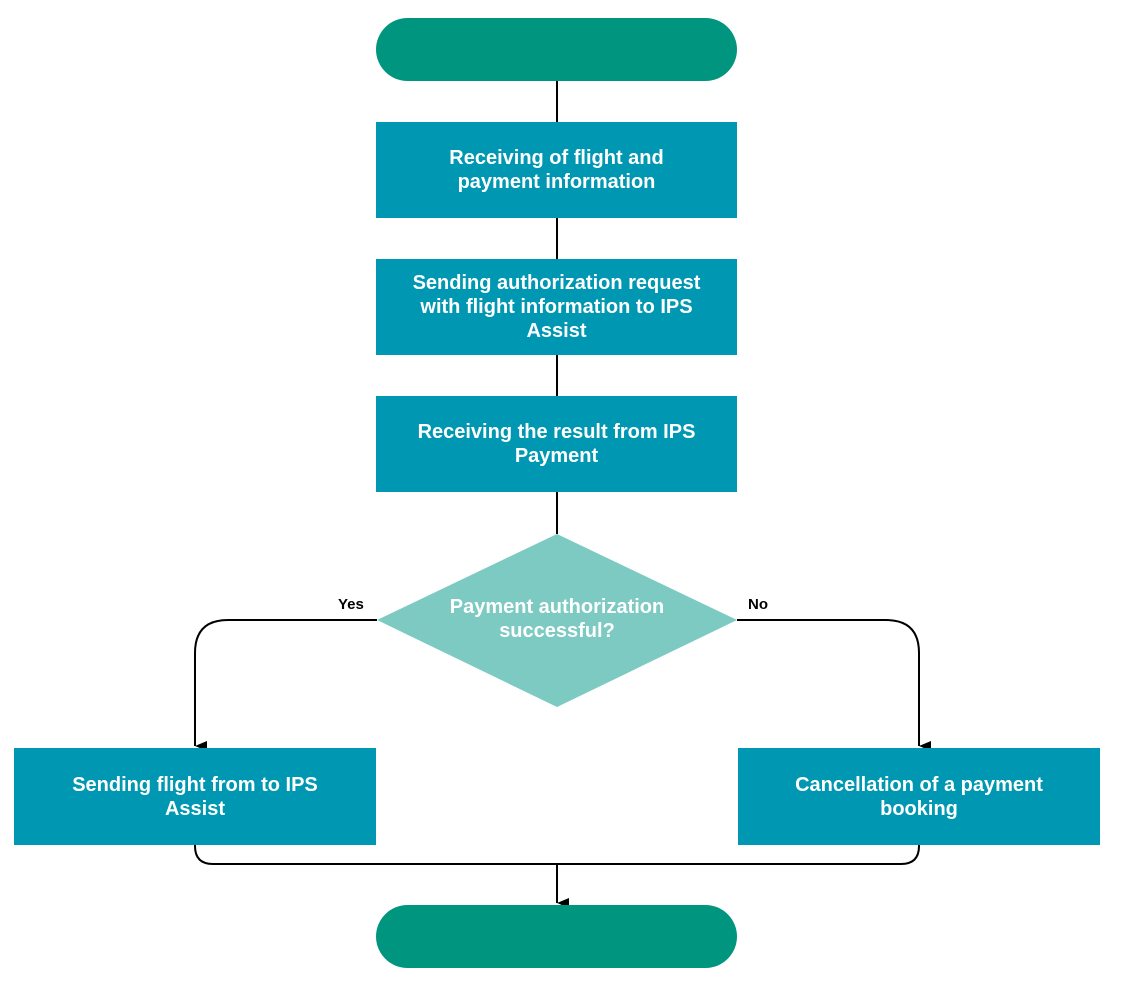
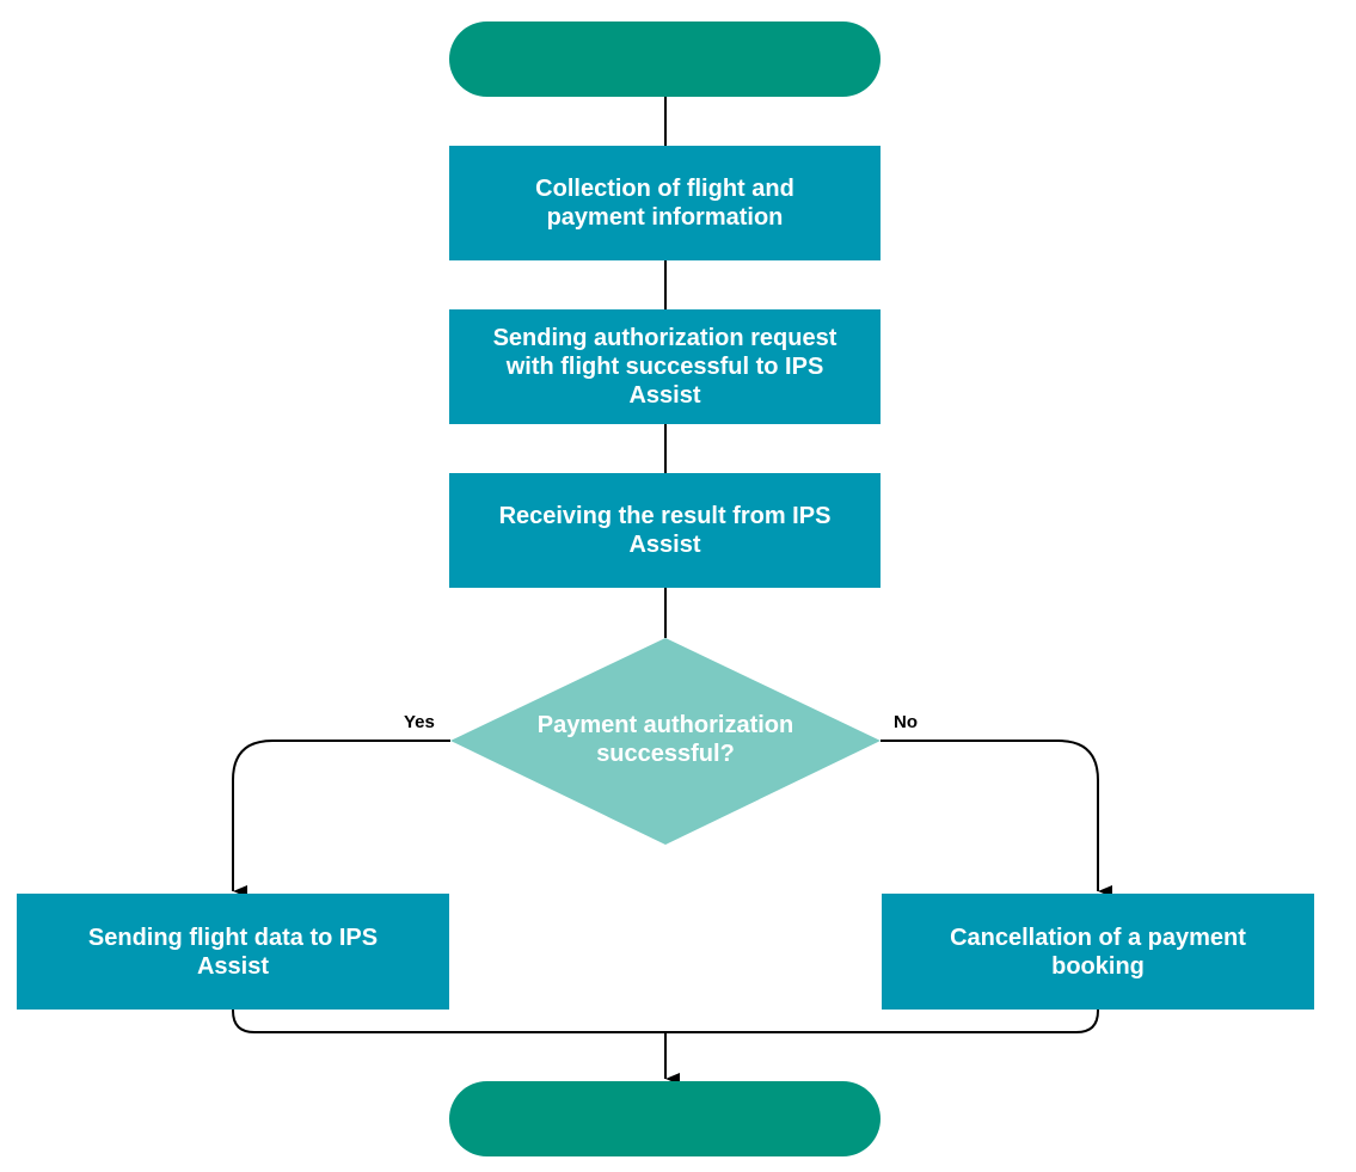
- Receiving of flight and payment information
+ Collection of flight and payment information
- Sending authorization request with flight information to IPS Assist
+ Sending authorization request with flight successful to IPS Assist
- Receiving the result from IPS Payment
+ Receiving the result from IPS Assist
  Payment authorization successful?
  Yes
  No
- Sending flight from to IPS Assist
+ Sending flight data to IPS Assist
  Cancellation of a payment booking
